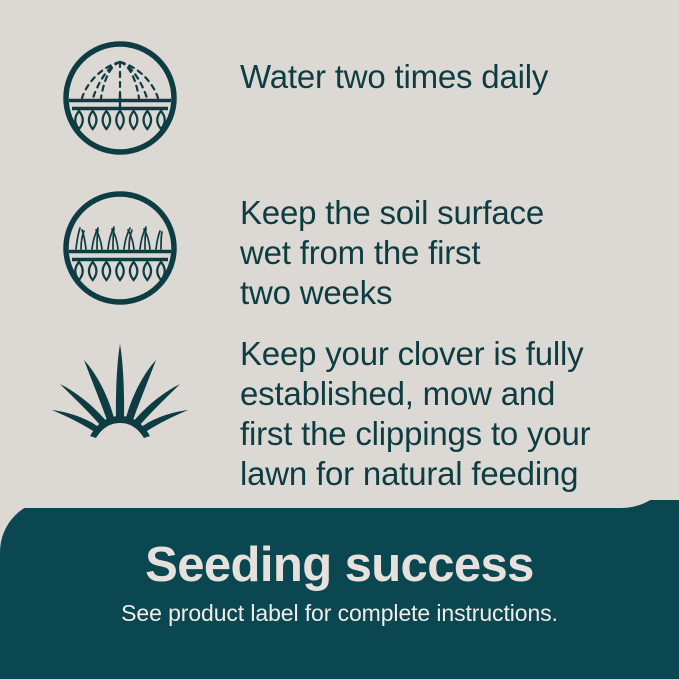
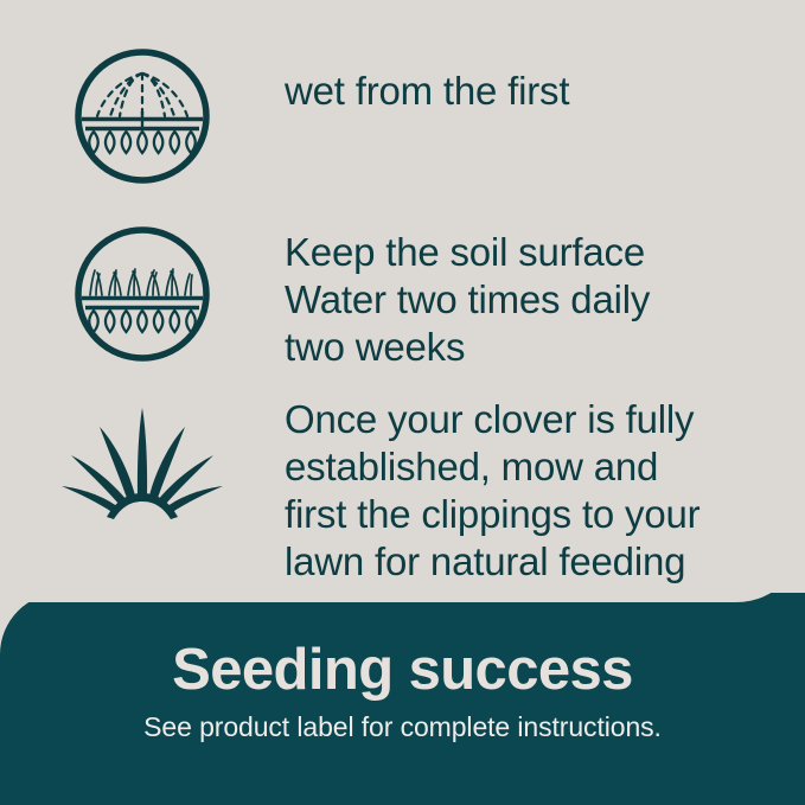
- Water two times daily
+ wet from the first
  Keep the soil surface
- wet from the first
+ Water two times daily
  two weeks
- Keep your clover is fully
+ Once your clover is fully
  established, mow and
  first the clippings to your
  lawn for natural feeding
  Seeding success
  See product label for complete instructions.
